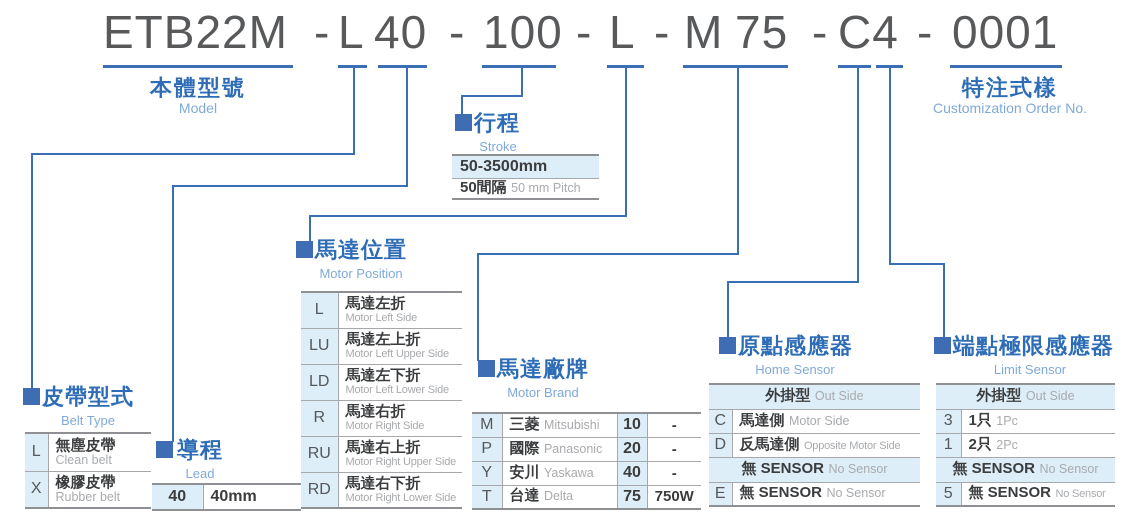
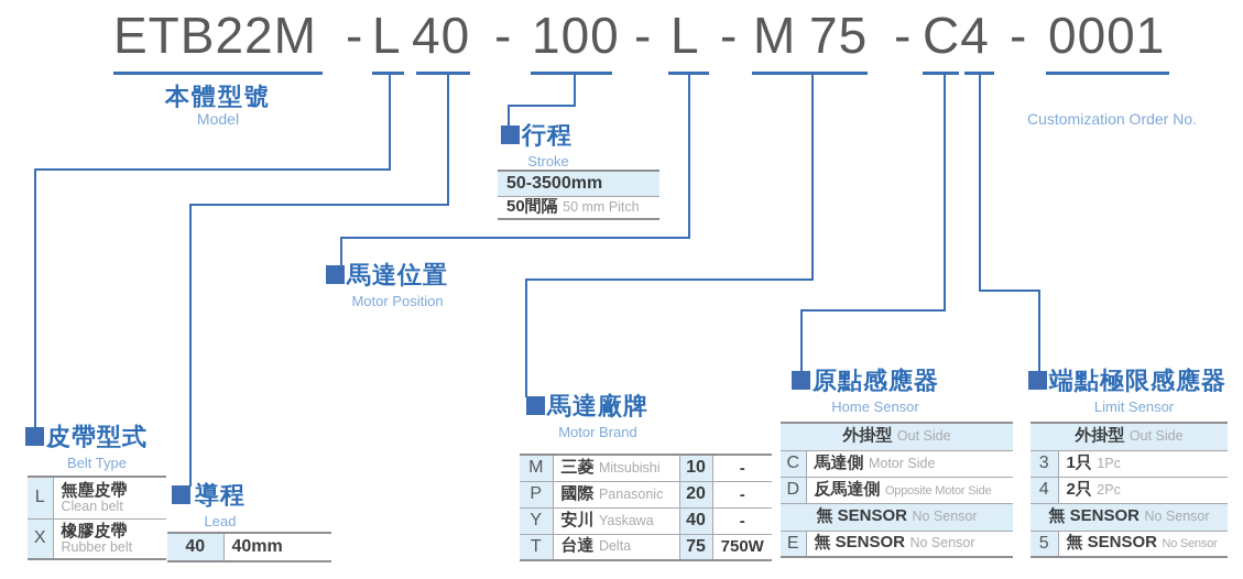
  ETB22M
  -
  L
  40
  -
  100
  -
  L
  -
  M
  75
  -
  C4
  -
  0001
  本體型號
  Model
- 特注式樣
  Customization Order No.
  行程
  Stroke
  50-3500mm
  50間隔 50 mm Pitch
  馬達位置
  Motor Position
- L	馬達左折Motor Left Side
- LU	馬達左上折Motor Left Upper Side
- LD	馬達左下折Motor Left Lower Side
- R	馬達右折Motor Right Side
- RU	馬達右上折Motor Right Upper Side
- RD	馬達右下折Motor Right Lower Side
  馬達廠牌
  Motor Brand
  M	三菱 Mitsubishi	10	-
  P	國際 Panasonic	20	-
  Y	安川 Yaskawa	40	-
  T	台達 Delta	75	750W
  原點感應器
  Home Sensor
  外掛型 Out Side
  C	馬達側 Motor Side
  D	反馬達側 Opposite Motor Side
  無 SENSOR No Sensor
  E	無 SENSOR No Sensor
  端點極限感應器
  Limit Sensor
  外掛型 Out Side
  3	1只 1Pc
- 1	2只 2Pc
+ 4	2只 2Pc
  無 SENSOR No Sensor
  5	無 SENSOR No Sensor
  皮帶型式
  Belt Type
  L	無塵皮帶Clean belt
  X	橡膠皮帶Rubber belt
  導程
  Lead
  40	40mm
